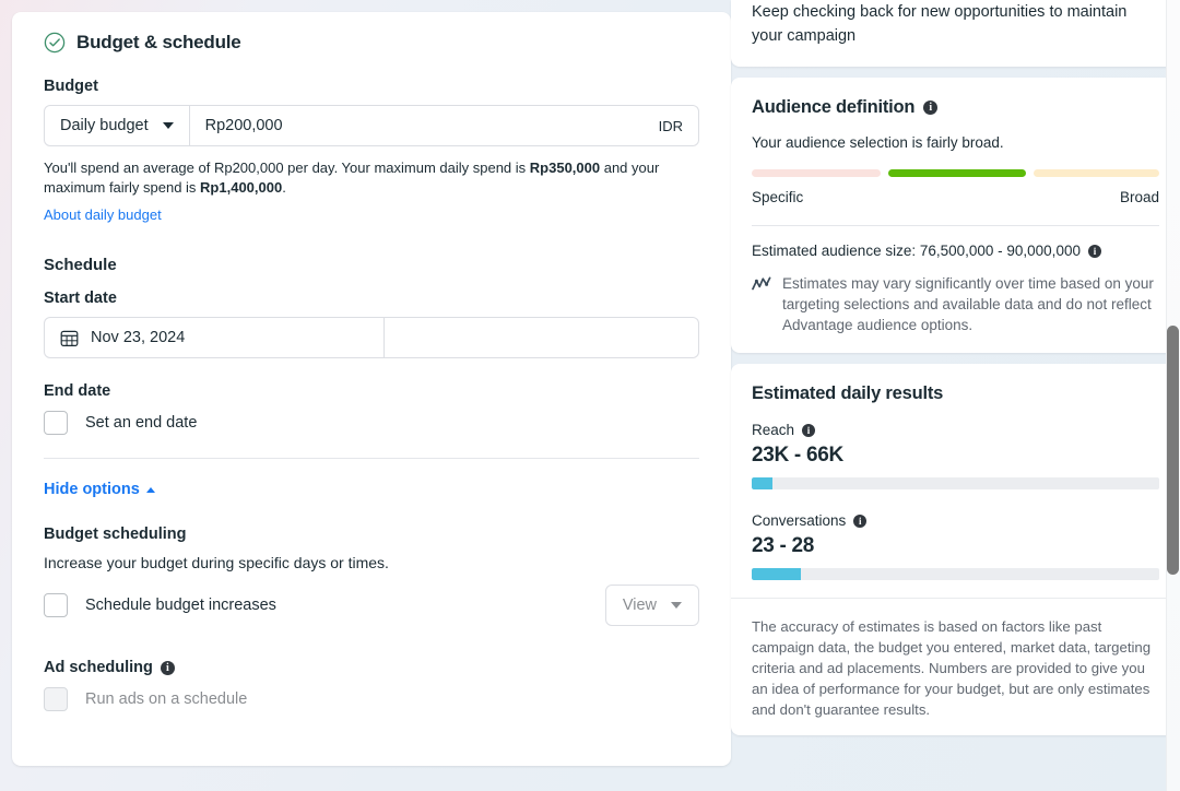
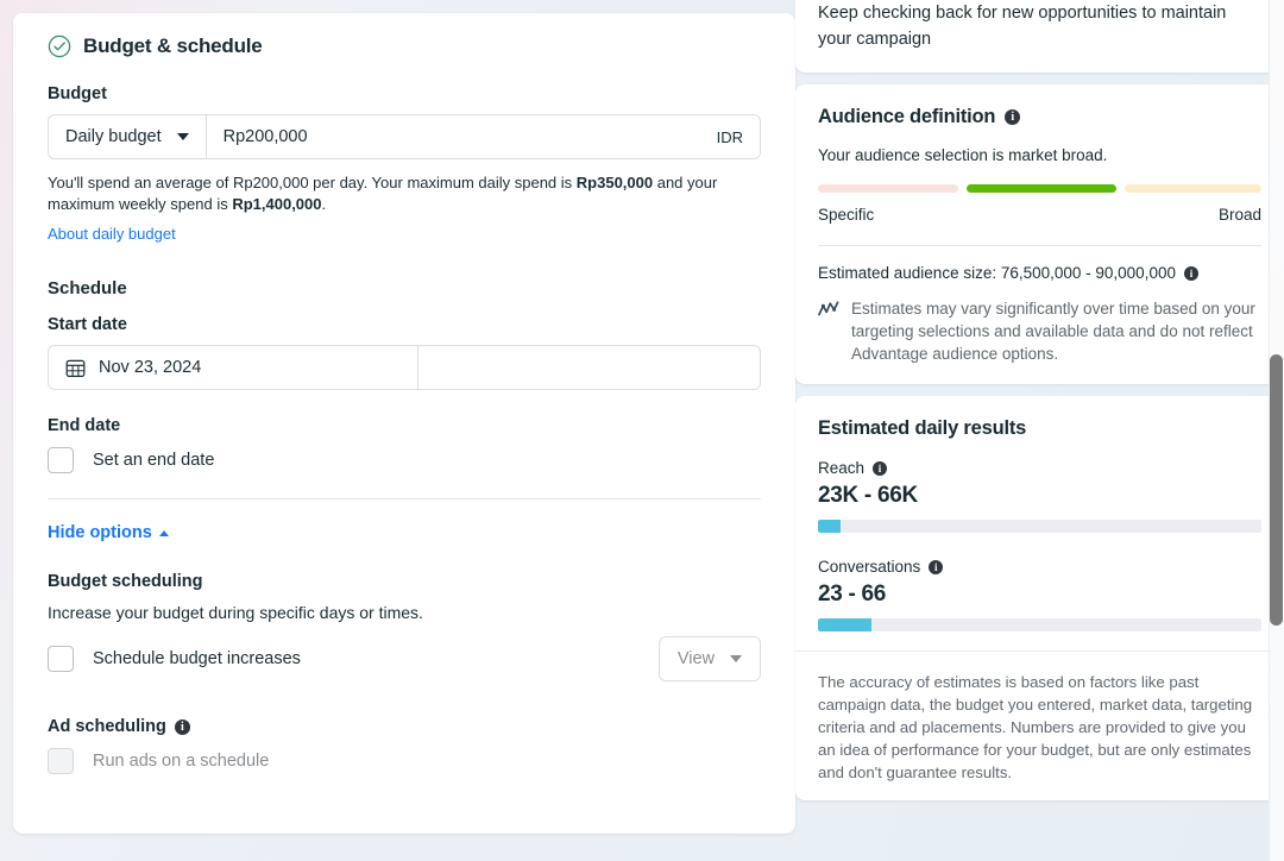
  Budget & schedule
  Budget
  Daily budget
  Rp200,000
  IDR
- You'll spend an average of Rp200,000 per day. Your maximum daily spend is Rp350,000 and your maximum fairly spend is Rp1,400,000.
+ You'll spend an average of Rp200,000 per day. Your maximum daily spend is Rp350,000 and your maximum weekly spend is Rp1,400,000.
  About daily budget
  Schedule
  Start date
  Nov 23, 2024
  End date
  Set an end date
  Hide options
  Budget scheduling
  Increase your budget during specific days or times.
  Schedule budget increases
  View
  Ad scheduling
  i
  Run ads on a schedule
  Keep checking back for new opportunities to maintain your campaign
  Audience definition
  i
- Your audience selection is fairly broad.
+ Your audience selection is market broad.
  Specific
  Broad
  Estimated audience size: 76,500,000 - 90,000,000
  i
  Estimates may vary significantly over time based on your targeting selections and available data and do not reflect Advantage audience options.
  Estimated daily results
  Reach
  i
  23K - 66K
  Conversations
  i
- 23 - 28
+ 23 - 66
  The accuracy of estimates is based on factors like past campaign data, the budget you entered, market data, targeting criteria and ad placements. Numbers are provided to give you an idea of performance for your budget, but are only estimates and don't guarantee results.
